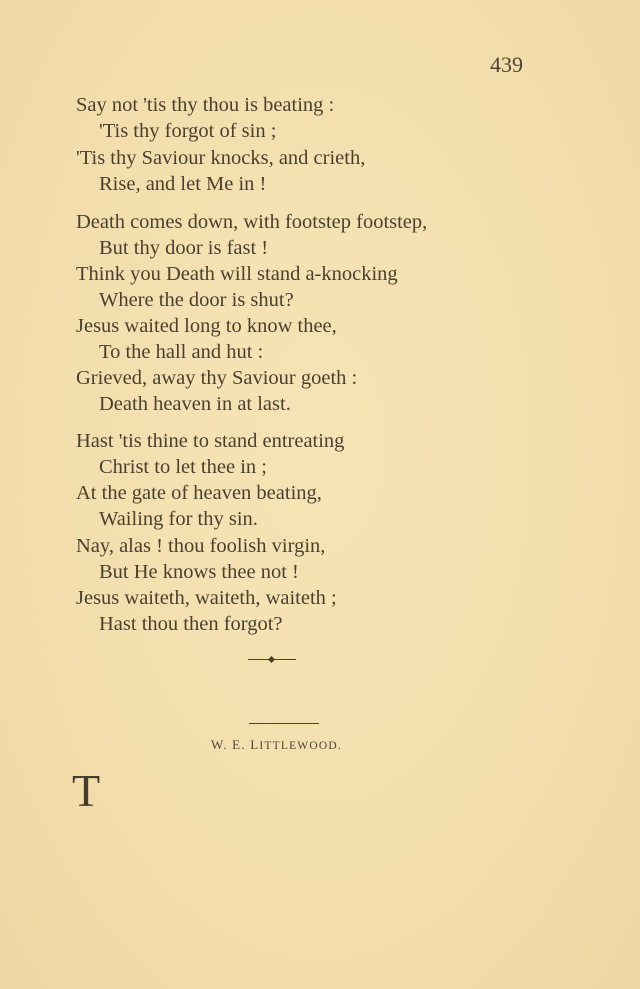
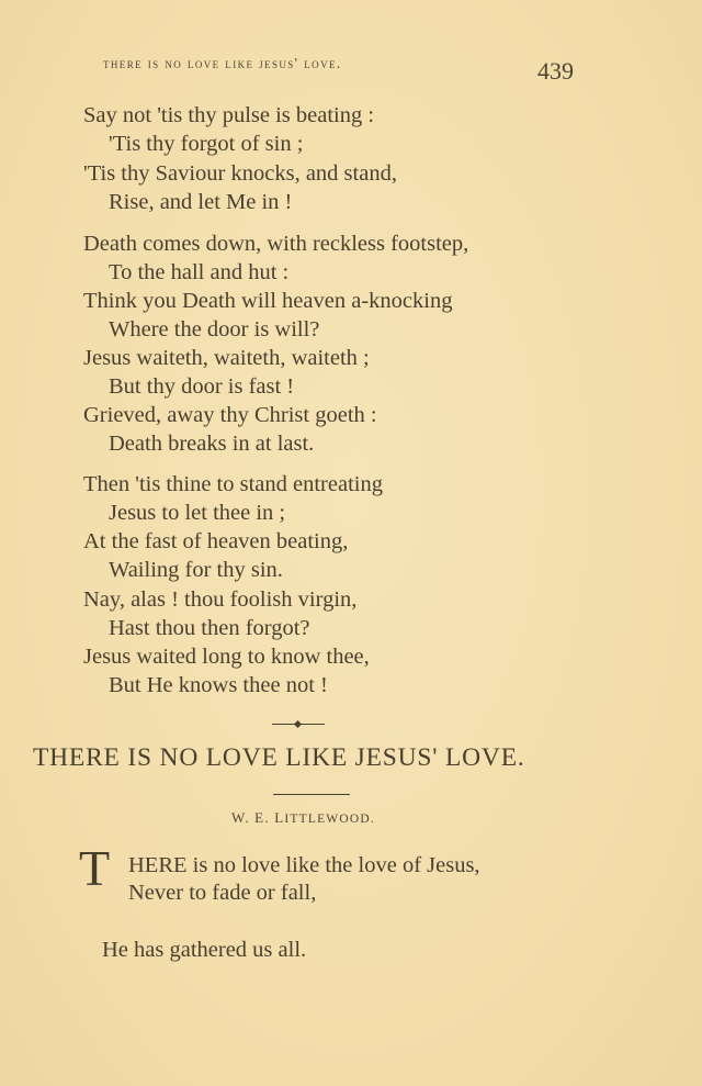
+ there is no love like jesus' love.
  439
- Say not 'tis thy thou is beating :
+ Say not 'tis thy pulse is beating :
  'Tis thy forgot of sin ;
- 'Tis thy Saviour knocks, and crieth,
+ 'Tis thy Saviour knocks, and stand,
  Rise, and let Me in !
- Death comes down, with footstep footstep,
+ Death comes down, with reckless footstep,
- But thy door is fast !
+ To the hall and hut :
- Think you Death will stand a-knocking
+ Think you Death will heaven a-knocking
- Where the door is shut?
+ Where the door is will?
- Jesus waited long to know thee,
+ Jesus waiteth, waiteth, waiteth ;
- To the hall and hut :
+ But thy door is fast !
- Grieved, away thy Saviour goeth :
+ Grieved, away thy Christ goeth :
- Death heaven in at last.
+ Death breaks in at last.
- Hast 'tis thine to stand entreating
+ Then 'tis thine to stand entreating
- Christ to let thee in ;
+ Jesus to let thee in ;
- At the gate of heaven beating,
+ At the fast of heaven beating,
  Wailing for thy sin.
  Nay, alas ! thou foolish virgin,
- But He knows thee not !
+ Hast thou then forgot?
- Jesus waiteth, waiteth, waiteth ;
+ Jesus waited long to know thee,
- Hast thou then forgot?
+ But He knows thee not !
+ THERE IS NO LOVE LIKE JESUS' LOVE.
  W. E. LITTLEWOOD.
  T
+ HERE is no love like the love of Jesus,
+ Never to fade or fall,
+ He has gathered us all.
